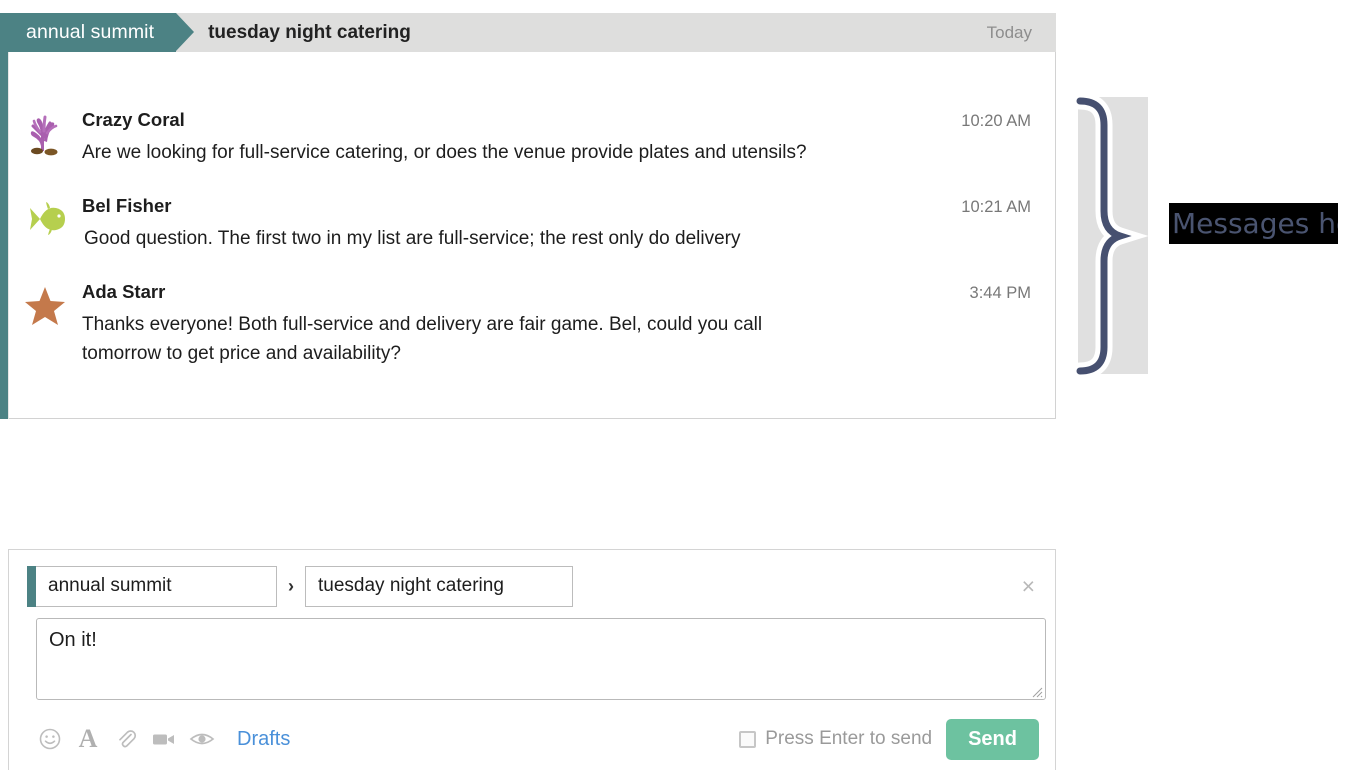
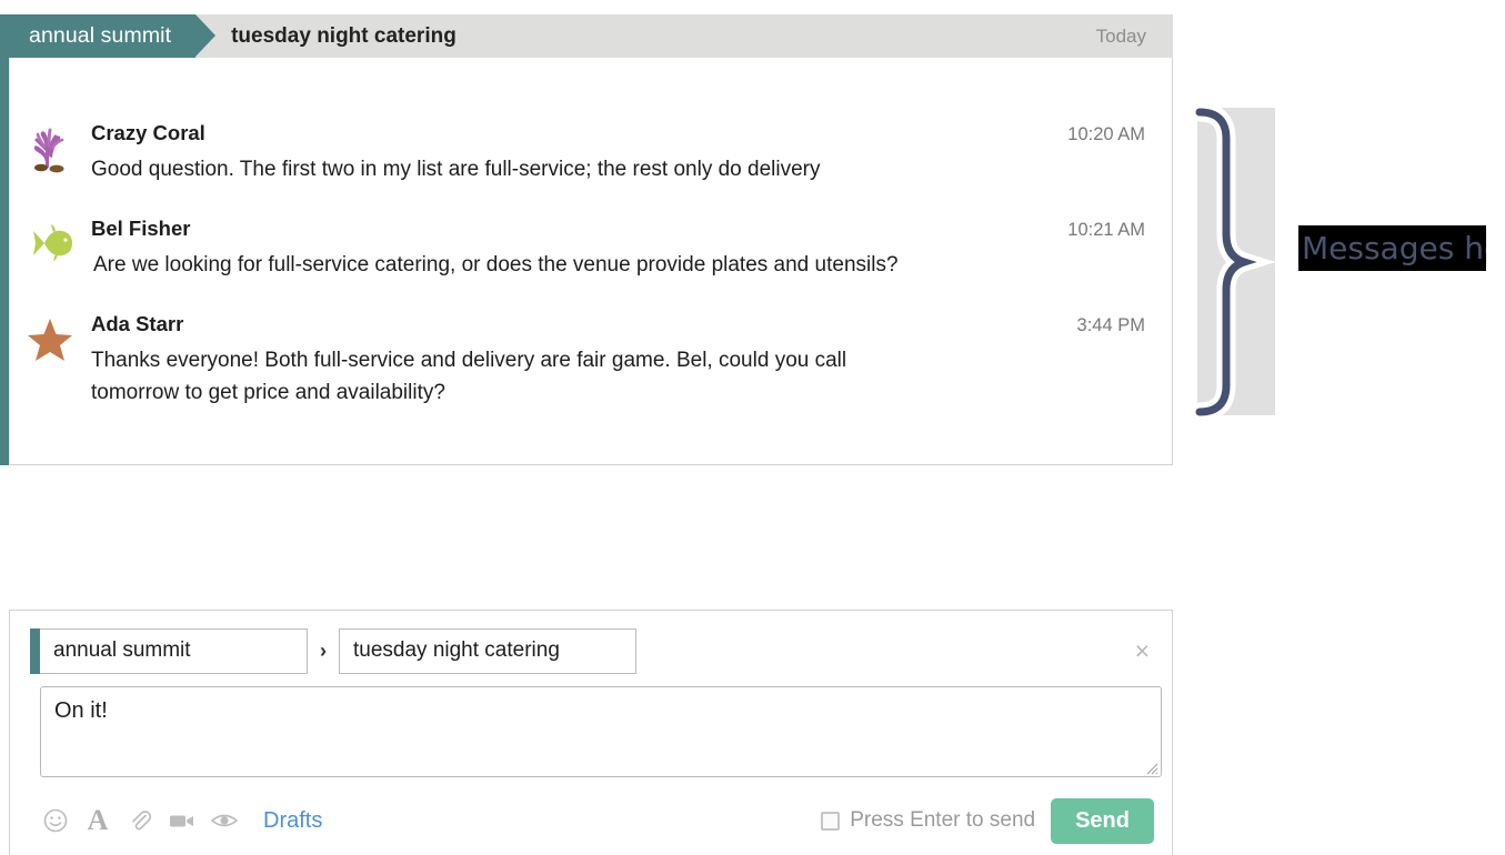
  annual summit
  tuesday night catering
  Today
  Crazy Coral
  10:20 AM
- Are we looking for full-service catering, or does the venue provide plates and utensils?
+ Good question. The first two in my list are full-service; the rest only do delivery
  Bel Fisher
  10:21 AM
- Good question. The first two in my list are full-service; the rest only do delivery
+ Are we looking for full-service catering, or does the venue provide plates and utensils?
  Ada Starr
  3:44 PM
  Thanks everyone! Both full-service and delivery are fair game. Bel, could you call tomorrow to get price and availability?
  annual summit
  ›
  tuesday night catering
  ×
  On it!
  A
  Drafts
  Press Enter to send
  Send
